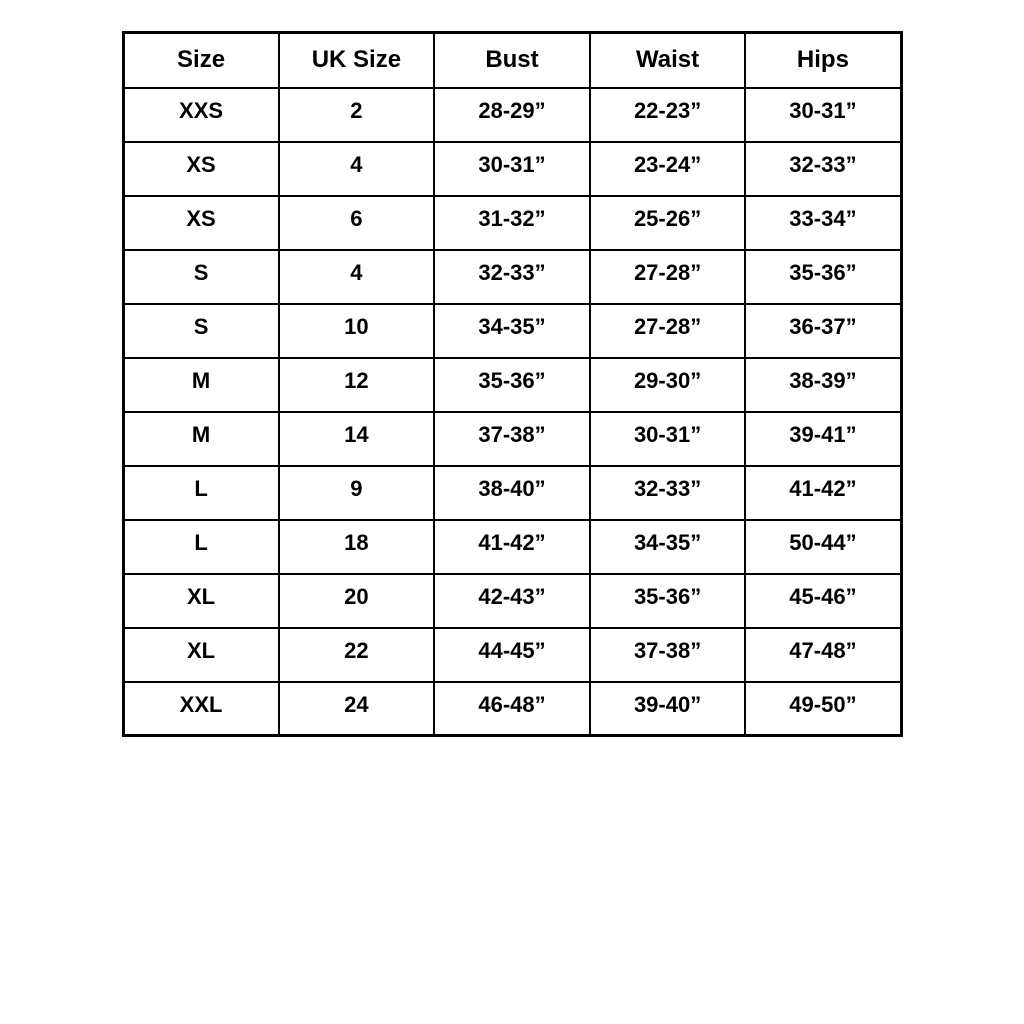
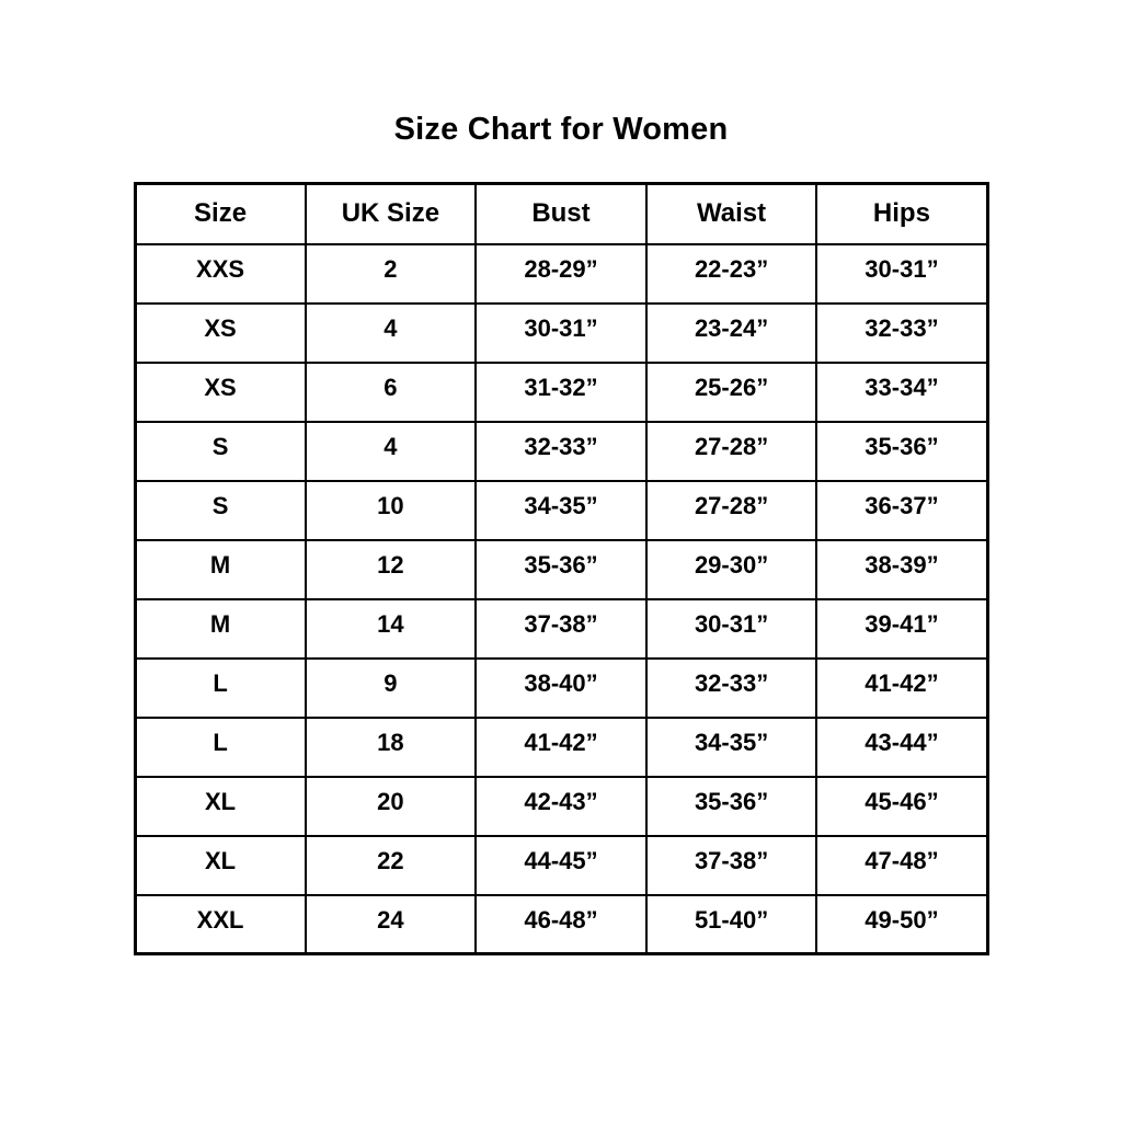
+ Size Chart for Women
  Size	UK Size	Bust	Waist	Hips
  XXS	2	28-29”	22-23”	30-31”
  XS	4	30-31”	23-24”	32-33”
  XS	6	31-32”	25-26”	33-34”
  S	4	32-33”	27-28”	35-36”
  S	10	34-35”	27-28”	36-37”
  M	12	35-36”	29-30”	38-39”
  M	14	37-38”	30-31”	39-41”
  L	9	38-40”	32-33”	41-42”
- L	18	41-42”	34-35”	50-44”
+ L	18	41-42”	34-35”	43-44”
  XL	20	42-43”	35-36”	45-46”
  XL	22	44-45”	37-38”	47-48”
- XXL	24	46-48”	39-40”	49-50”
+ XXL	24	46-48”	51-40”	49-50”
